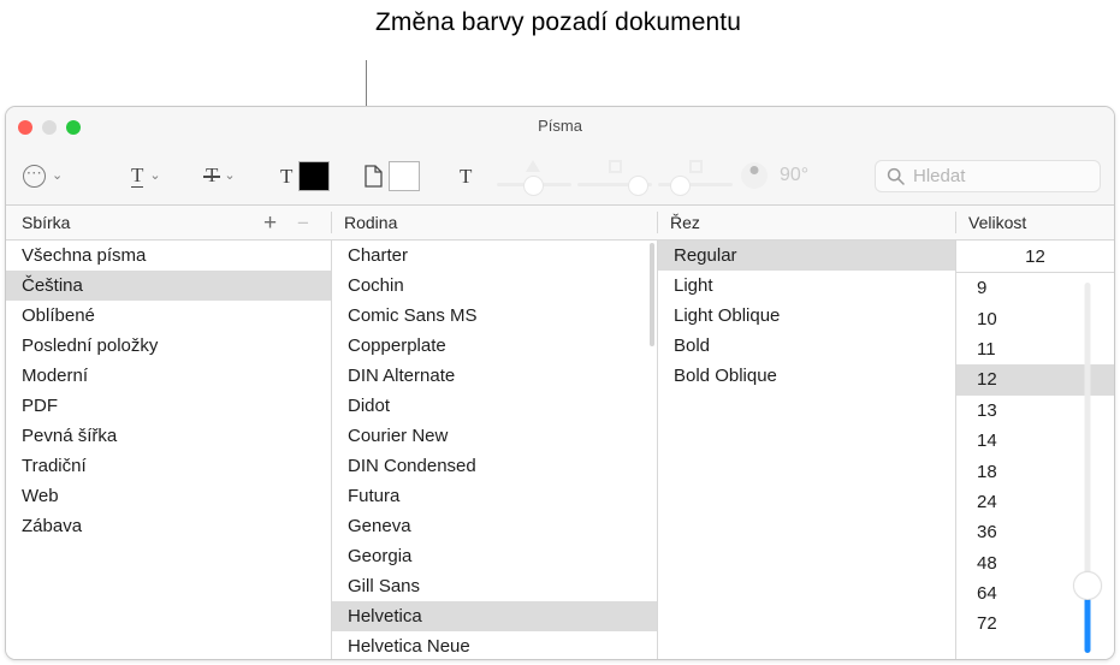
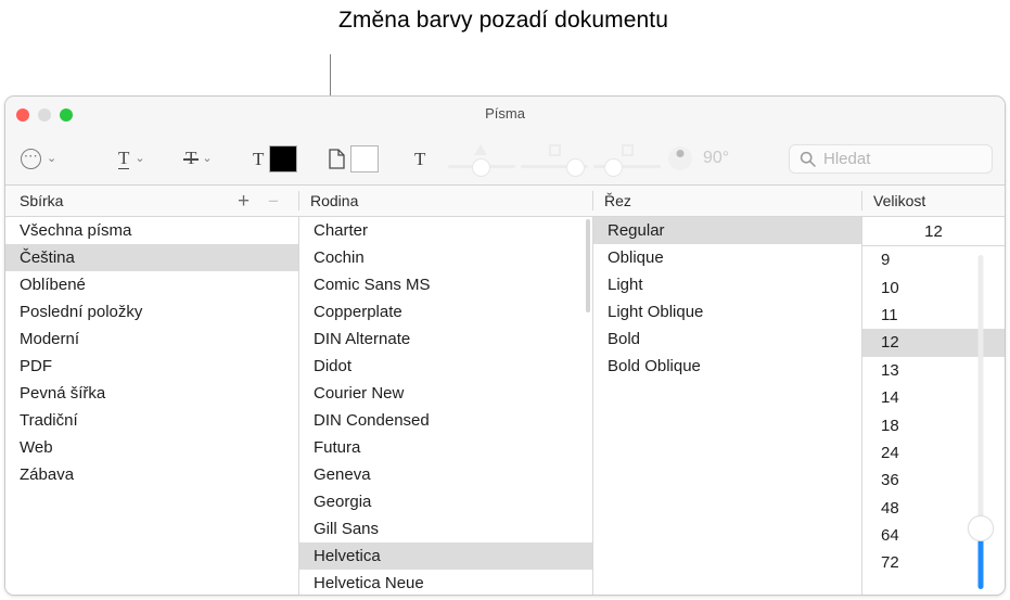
  Změna barvy pozadí dokumentu
  Písma
  ⋯
  ⌄
  T
  ⌄
  T
  ⌄
  T
  T
  90°
  Hledat
  Sbírka
  +
  −
  Rodina
  Řez
  Velikost
  Všechna písma
  Čeština
  Oblíbené
  Poslední položky
  Moderní
  PDF
  Pevná šířka
  Tradiční
  Web
  Zábava
  Charter
  Cochin
  Comic Sans MS
  Copperplate
  DIN Alternate
  Didot
  Courier New
  DIN Condensed
  Futura
  Geneva
  Georgia
  Gill Sans
  Helvetica
  Helvetica Neue
  Regular
+ Oblique
  Light
  Light Oblique
  Bold
  Bold Oblique
  12
  9
  10
  11
  12
  13
  14
  18
  24
  36
  48
  64
  72
